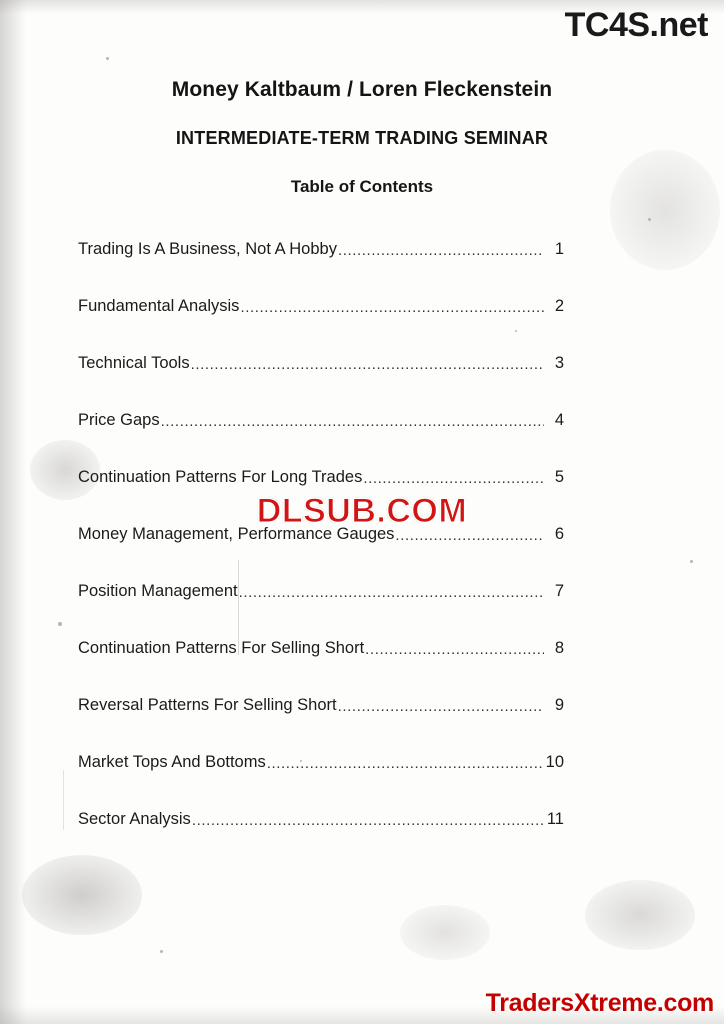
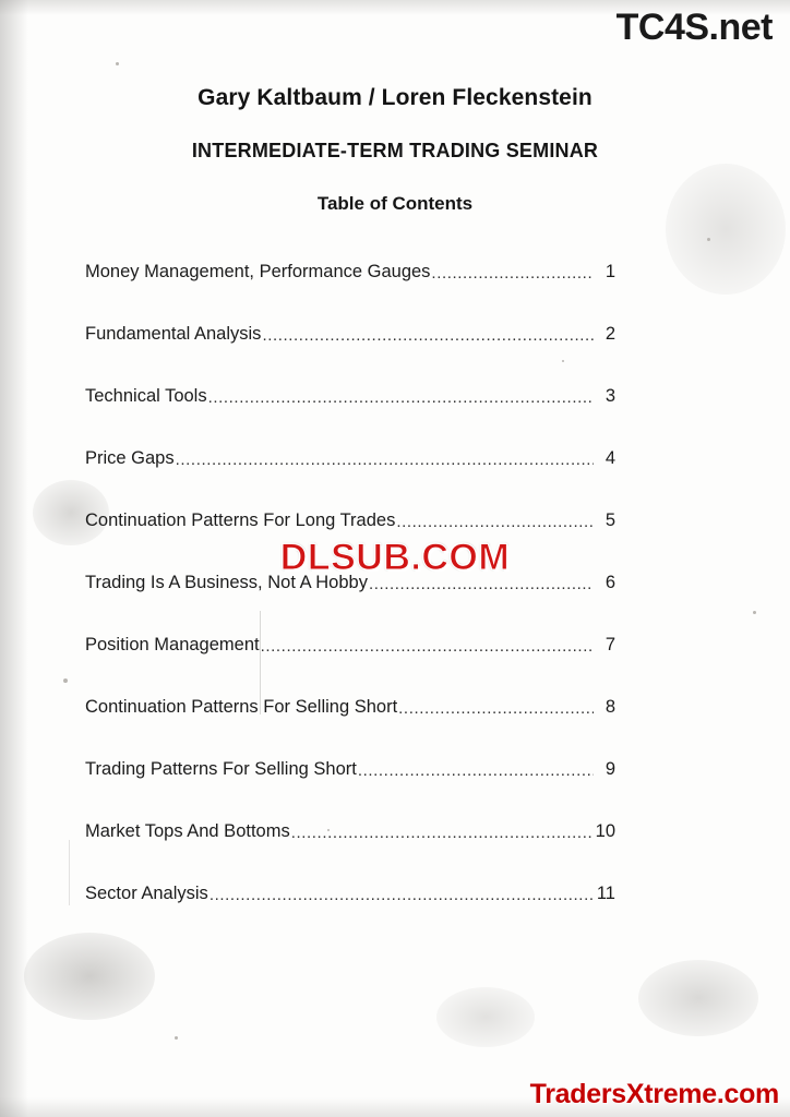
  TC4S.net
  DLSUB.COM
  TradersXtreme.com
- Money Kaltbaum / Loren Fleckenstein
+ Gary Kaltbaum / Loren Fleckenstein
  INTERMEDIATE-TERM TRADING SEMINAR
  Table of Contents
- Trading Is A Business, Not A Hobby
+ Money Management, Performance Gauges
  1
  Fundamental Analysis
  ................................................................
  2
  Technical Tools
  ..........................................................................
  3
  Price Gaps
  ................................................................................
  4
  Continuation Patterns For Long Trades
  5
- Money Management, Performance Gauges
+ Trading Is A Business, Not A Hobby
  6
  Position Management
  ................................................................
  7
  Continuation Patterns For Selling Short
  8
- Reversal Patterns For Selling Short
+ Trading Patterns For Selling Short
  9
  Market Tops And Bottoms
  ..........................................................
  10
  Sector Analysis
  ..........................................................................
  11
